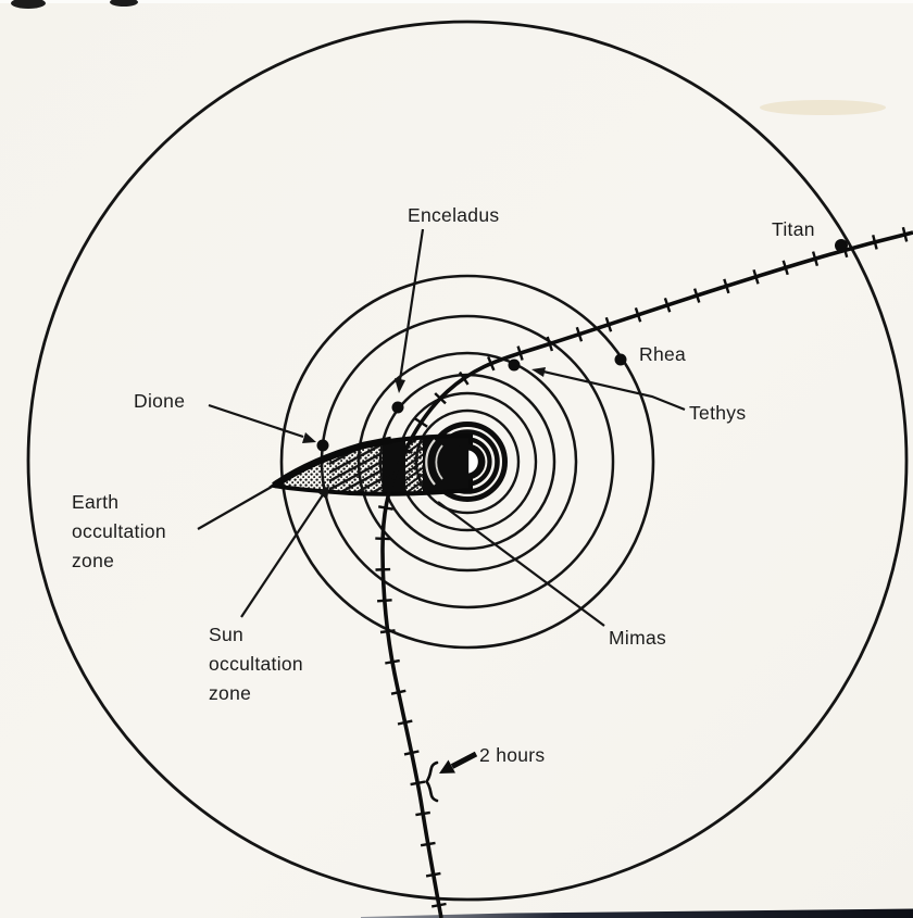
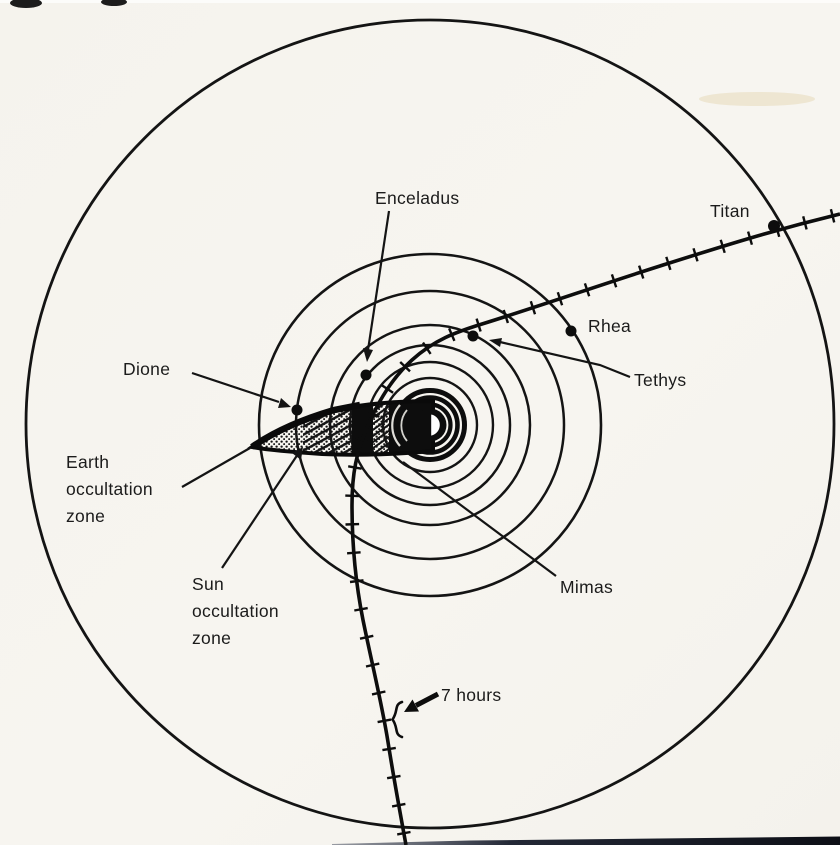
  Enceladus
  Titan
  Rhea
  Tethys
  Dione
  Mimas
- 2 hours
+ 7 hours
  Earth
  occultation
  zone
  Sun
  occultation
  zone
